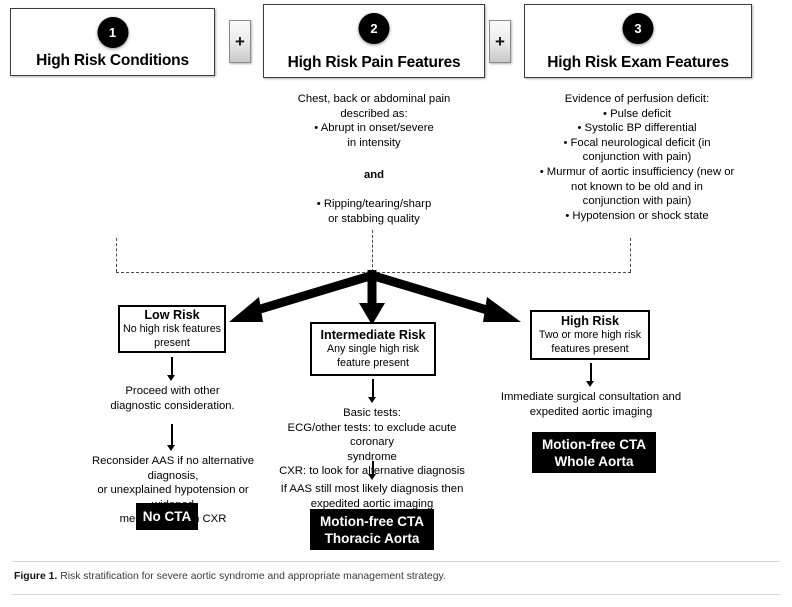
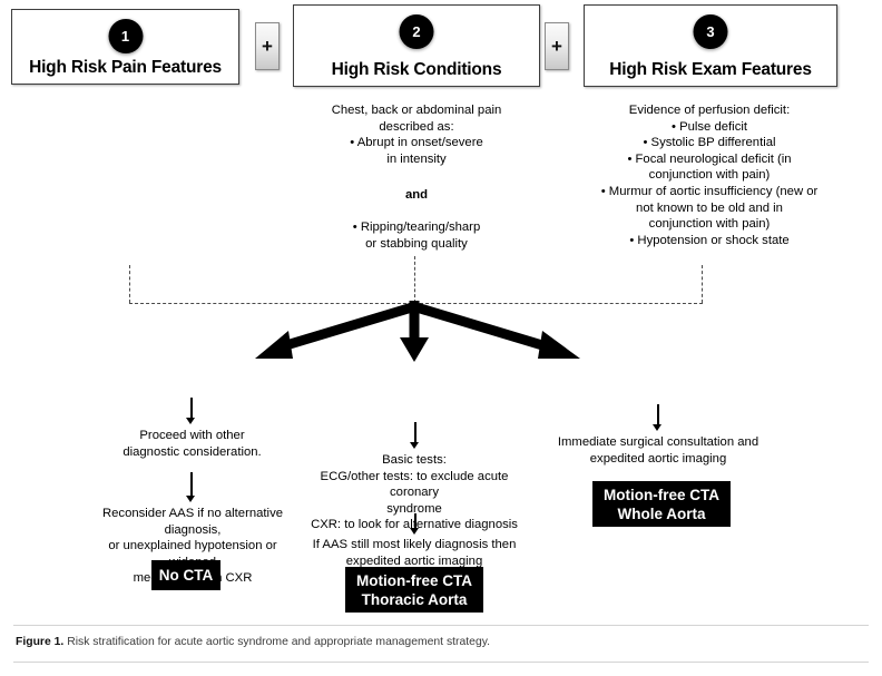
  1
- High Risk Conditions
+ High Risk Pain Features
  +
  2
- High Risk Pain Features
+ High Risk Conditions
  +
  3
  High Risk Exam Features
  Chest, back or abdominal pain
  described as:
  • Abrupt in onset/severe
  in intensity
  and
  • Ripping/tearing/sharp
  or stabbing quality
  Evidence of perfusion deficit:
  • Pulse deficit
  • Systolic BP differential
  • Focal neurological deficit (in
  conjunction with pain)
  • Murmur of aortic insufficiency (new or
  not known to be old and in
  conjunction with pain)
  • Hypotension or shock state
- Low Risk
- No high risk features
- present
- Intermediate Risk
- Any single high risk
- feature present
- High Risk
- Two or more high risk
- features present
  Proceed with other
  diagnostic consideration.
  Reconsider AAS if no alternative diagnosis,
  or unexplained hypotension or
  No CTA
  Basic tests:
  ECG/other tests: to exclude acute coronary
  syndrome
  CXR: to look for alernative diagnosis
  If AAS still most likely diagnosis then
  expedited aortic imaging
  Motion-free CTA
  Thoracic Aorta
  Immediate surgical consultation and
  expedited aortic imaging
  Motion-free CTA
  Whole Aorta
- Figure 1. Risk stratification for severe aortic syndrome and appropriate management strategy.
+ Figure 1. Risk stratification for acute aortic syndrome and appropriate management strategy.
